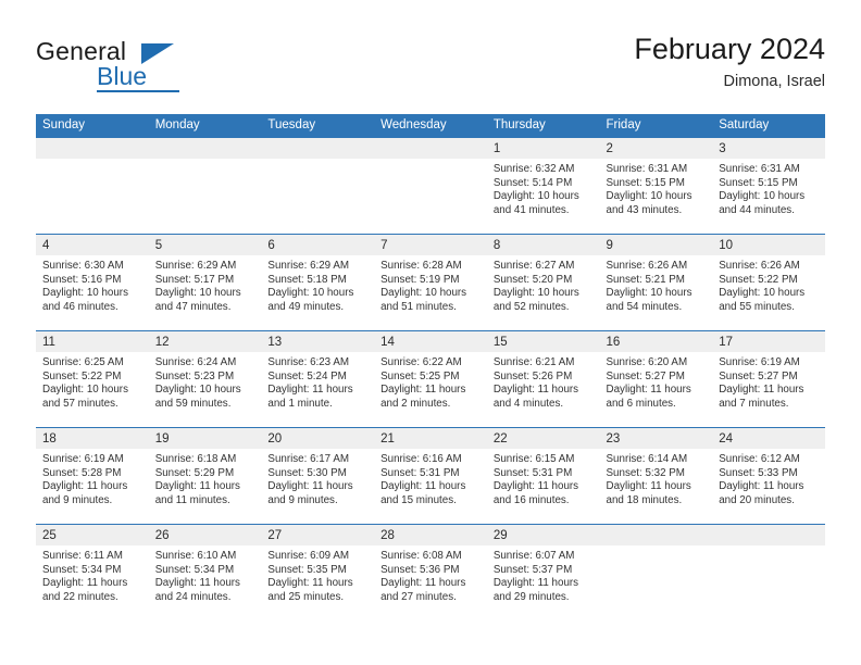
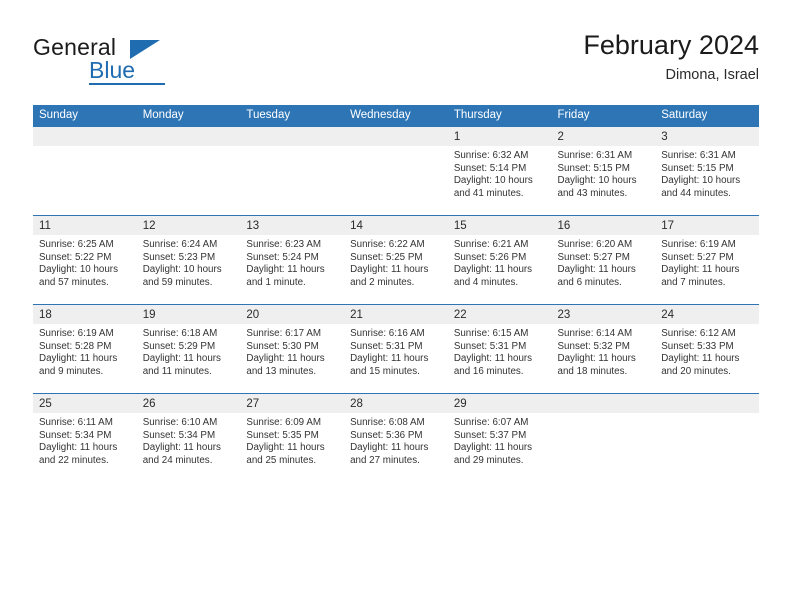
  General
  Blue
  February 2024
  Dimona, Israel
  Sunday	Monday	Tuesday	Wednesday	Thursday	Friday	Saturday
  				1Sunrise: 6:32 AMSunset: 5:14 PMDaylight: 10 hoursand 41 minutes.	2Sunrise: 6:31 AMSunset: 5:15 PMDaylight: 10 hoursand 43 minutes.	3Sunrise: 6:31 AMSunset: 5:15 PMDaylight: 10 hoursand 44 minutes.
- 4Sunrise: 6:30 AMSunset: 5:16 PMDaylight: 10 hoursand 46 minutes.	5Sunrise: 6:29 AMSunset: 5:17 PMDaylight: 10 hoursand 47 minutes.	6Sunrise: 6:29 AMSunset: 5:18 PMDaylight: 10 hoursand 49 minutes.	7Sunrise: 6:28 AMSunset: 5:19 PMDaylight: 10 hoursand 51 minutes.	8Sunrise: 6:27 AMSunset: 5:20 PMDaylight: 10 hoursand 52 minutes.	9Sunrise: 6:26 AMSunset: 5:21 PMDaylight: 10 hoursand 54 minutes.	10Sunrise: 6:26 AMSunset: 5:22 PMDaylight: 10 hoursand 55 minutes.
  11Sunrise: 6:25 AMSunset: 5:22 PMDaylight: 10 hoursand 57 minutes.	12Sunrise: 6:24 AMSunset: 5:23 PMDaylight: 10 hoursand 59 minutes.	13Sunrise: 6:23 AMSunset: 5:24 PMDaylight: 11 hoursand 1 minute.	14Sunrise: 6:22 AMSunset: 5:25 PMDaylight: 11 hoursand 2 minutes.	15Sunrise: 6:21 AMSunset: 5:26 PMDaylight: 11 hoursand 4 minutes.	16Sunrise: 6:20 AMSunset: 5:27 PMDaylight: 11 hoursand 6 minutes.	17Sunrise: 6:19 AMSunset: 5:27 PMDaylight: 11 hoursand 7 minutes.
- 18Sunrise: 6:19 AMSunset: 5:28 PMDaylight: 11 hoursand 9 minutes.	19Sunrise: 6:18 AMSunset: 5:29 PMDaylight: 11 hoursand 11 minutes.	20Sunrise: 6:17 AMSunset: 5:30 PMDaylight: 11 hoursand 9 minutes.	21Sunrise: 6:16 AMSunset: 5:31 PMDaylight: 11 hoursand 15 minutes.	22Sunrise: 6:15 AMSunset: 5:31 PMDaylight: 11 hoursand 16 minutes.	23Sunrise: 6:14 AMSunset: 5:32 PMDaylight: 11 hoursand 18 minutes.	24Sunrise: 6:12 AMSunset: 5:33 PMDaylight: 11 hoursand 20 minutes.
+ 18Sunrise: 6:19 AMSunset: 5:28 PMDaylight: 11 hoursand 9 minutes.	19Sunrise: 6:18 AMSunset: 5:29 PMDaylight: 11 hoursand 11 minutes.	20Sunrise: 6:17 AMSunset: 5:30 PMDaylight: 11 hoursand 13 minutes.	21Sunrise: 6:16 AMSunset: 5:31 PMDaylight: 11 hoursand 15 minutes.	22Sunrise: 6:15 AMSunset: 5:31 PMDaylight: 11 hoursand 16 minutes.	23Sunrise: 6:14 AMSunset: 5:32 PMDaylight: 11 hoursand 18 minutes.	24Sunrise: 6:12 AMSunset: 5:33 PMDaylight: 11 hoursand 20 minutes.
  25Sunrise: 6:11 AMSunset: 5:34 PMDaylight: 11 hoursand 22 minutes.	26Sunrise: 6:10 AMSunset: 5:34 PMDaylight: 11 hoursand 24 minutes.	27Sunrise: 6:09 AMSunset: 5:35 PMDaylight: 11 hoursand 25 minutes.	28Sunrise: 6:08 AMSunset: 5:36 PMDaylight: 11 hoursand 27 minutes.	29Sunrise: 6:07 AMSunset: 5:37 PMDaylight: 11 hoursand 29 minutes.
